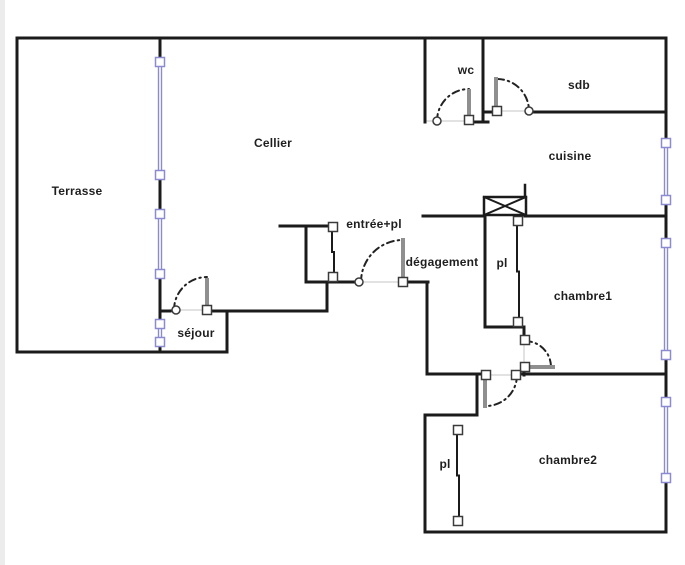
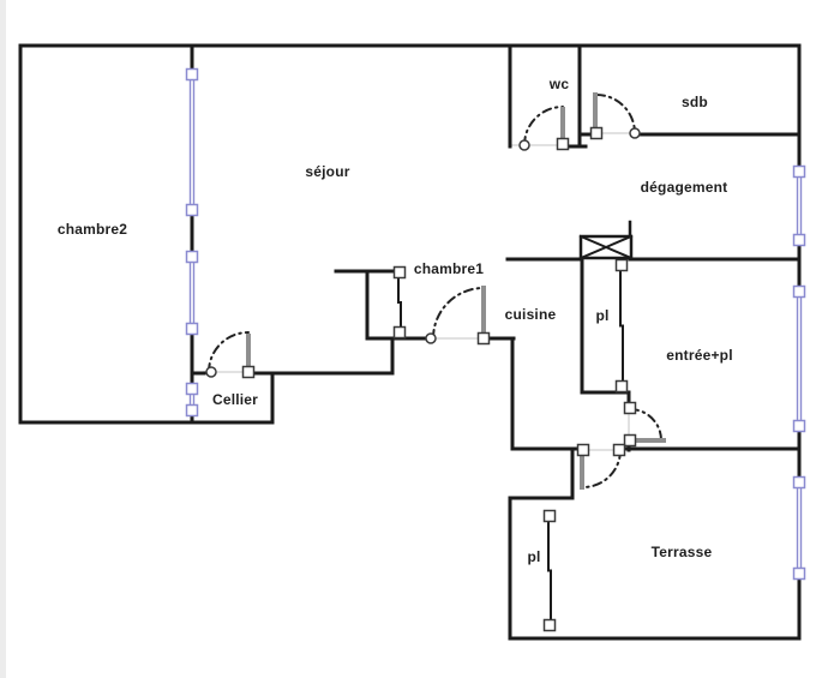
- Terrasse
+ chambre2
- Cellier
+ séjour
  wc
  sdb
- cuisine
+ dégagement
- entrée+pl
+ chambre1
- dégagement
+ cuisine
  pl
- chambre1
+ entrée+pl
- séjour
+ Cellier
- chambre2
+ Terrasse
  pl
